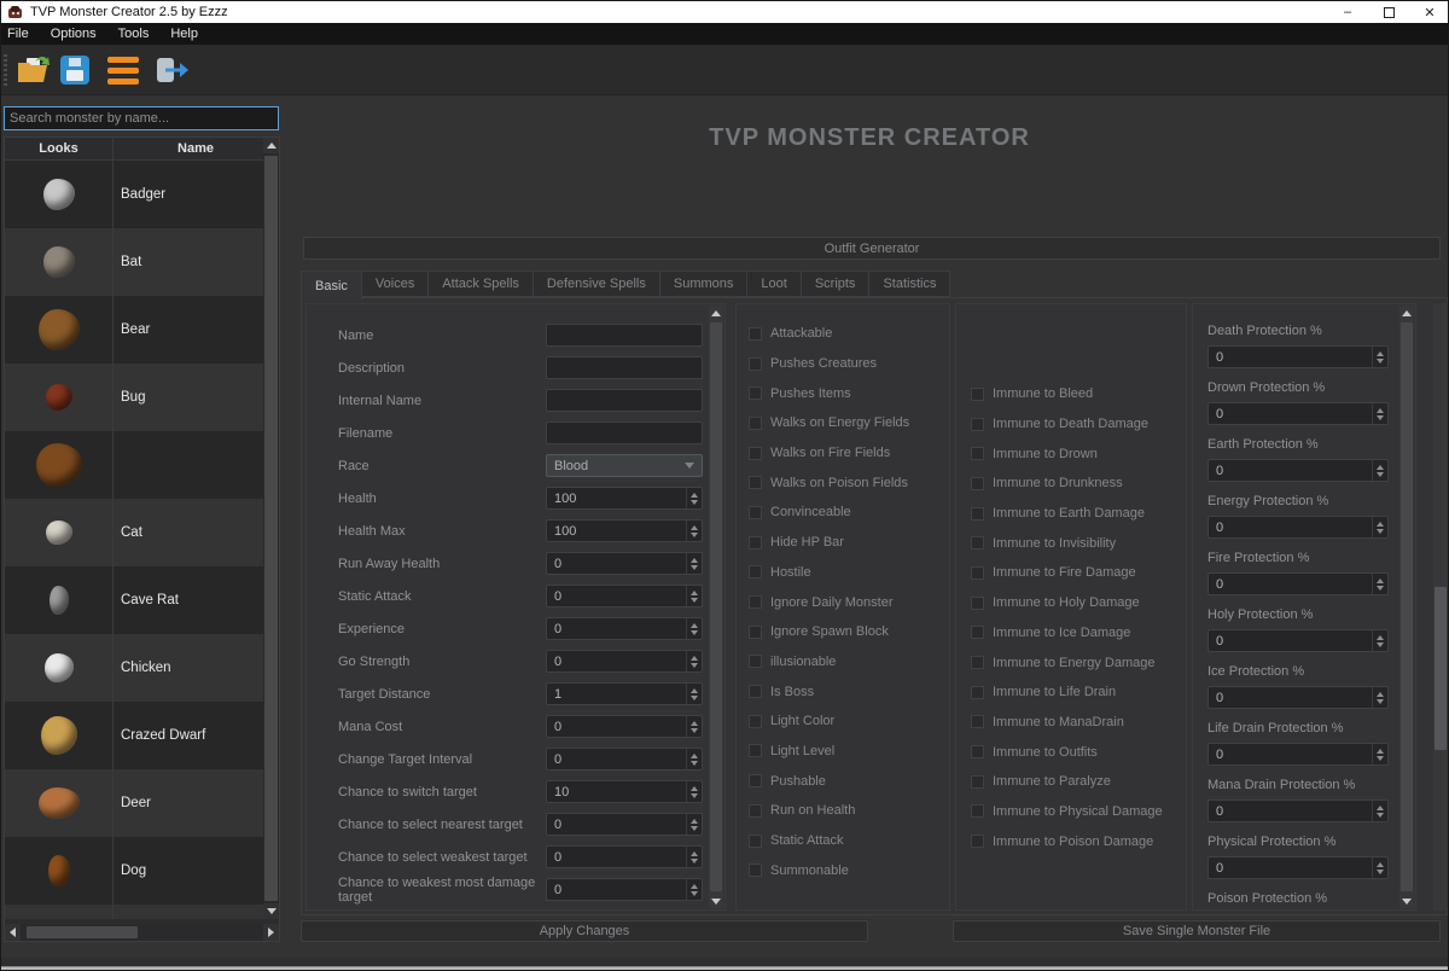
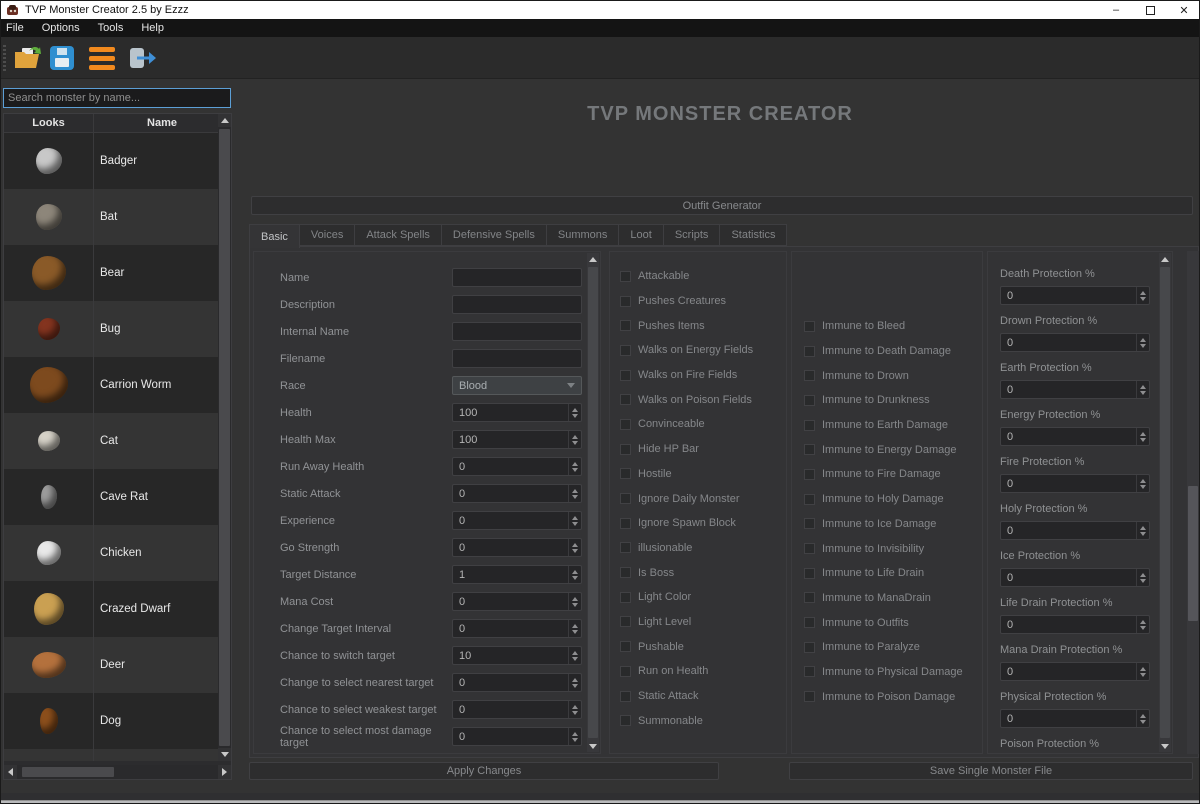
  TVP Monster Creator 2.5 by Ezzz
  –
  ✕
  File
  Options
  Tools
  Help
  Search monster by name...
  Looks
  Name
  Badger
  Bat
  Bear
  Bug
+ Carrion Worm
  Cat
  Cave Rat
  Chicken
  Crazed Dwarf
  Deer
  Dog
  TVP MONSTER CREATOR
  Outfit Generator
  Basic
  Voices
  Attack Spells
  Defensive Spells
  Summons
  Loot
  Scripts
  Statistics
  Name
  Description
  Internal Name
  Filename
  Race
  Blood
  Health
  100
  Health Max
  100
  Run Away Health
  0
  Static Attack
  0
  Experience
  0
  Go Strength
  0
  Target Distance
  1
  Mana Cost
  0
  Change Target Interval
  0
  Chance to switch target
  10
- Chance to select nearest target
+ Change to select nearest target
  0
  Chance to select weakest target
  0
- Chance to weakest most damage target
+ Chance to select most damage target
  0
  Attackable
  Pushes Creatures
  Pushes Items
  Walks on Energy Fields
  Walks on Fire Fields
  Walks on Poison Fields
  Convinceable
  Hide HP Bar
  Hostile
  Ignore Daily Monster
  Ignore Spawn Block
  illusionable
  Is Boss
  Light Color
  Light Level
  Pushable
  Run on Health
  Static Attack
  Summonable
  Immune to Bleed
  Immune to Death Damage
  Immune to Drown
  Immune to Drunkness
  Immune to Earth Damage
- Immune to Invisibility
+ Immune to Energy Damage
  Immune to Fire Damage
  Immune to Holy Damage
  Immune to Ice Damage
- Immune to Energy Damage
+ Immune to Invisibility
  Immune to Life Drain
  Immune to ManaDrain
  Immune to Outfits
  Immune to Paralyze
  Immune to Physical Damage
  Immune to Poison Damage
  Death Protection %
  0
  Drown Protection %
  0
  Earth Protection %
  0
  Energy Protection %
  0
  Fire Protection %
  0
  Holy Protection %
  0
  Ice Protection %
  0
  Life Drain Protection %
  0
  Mana Drain Protection %
  0
  Physical Protection %
  0
  Poison Protection %
  Apply Changes
  Save Single Monster File
